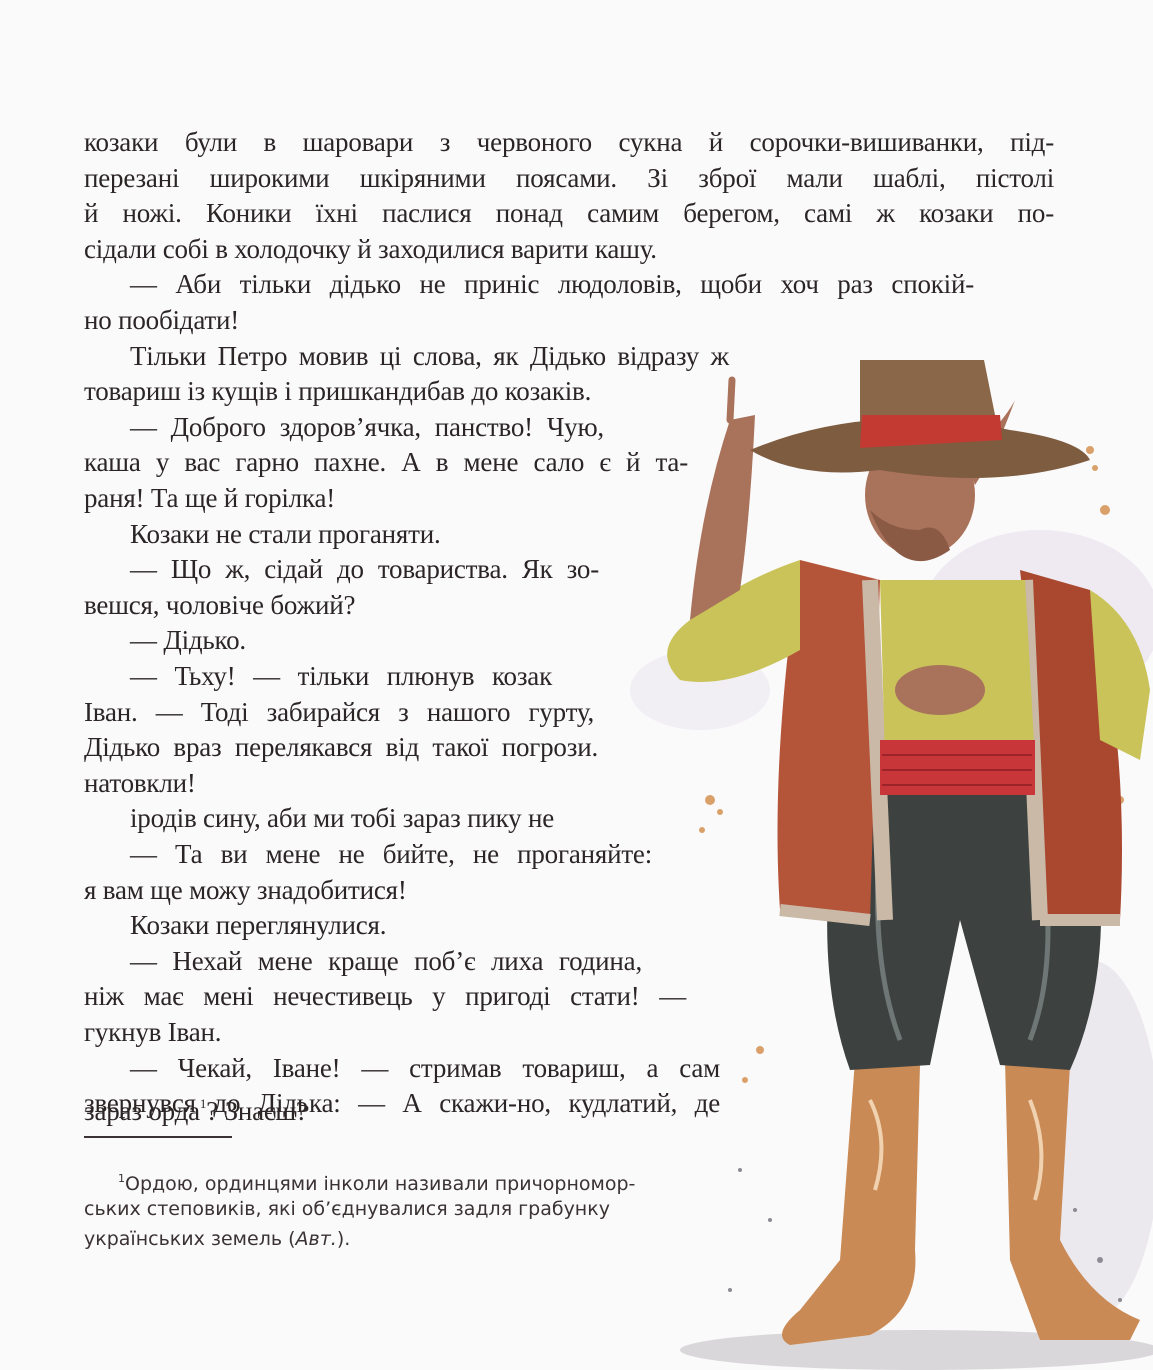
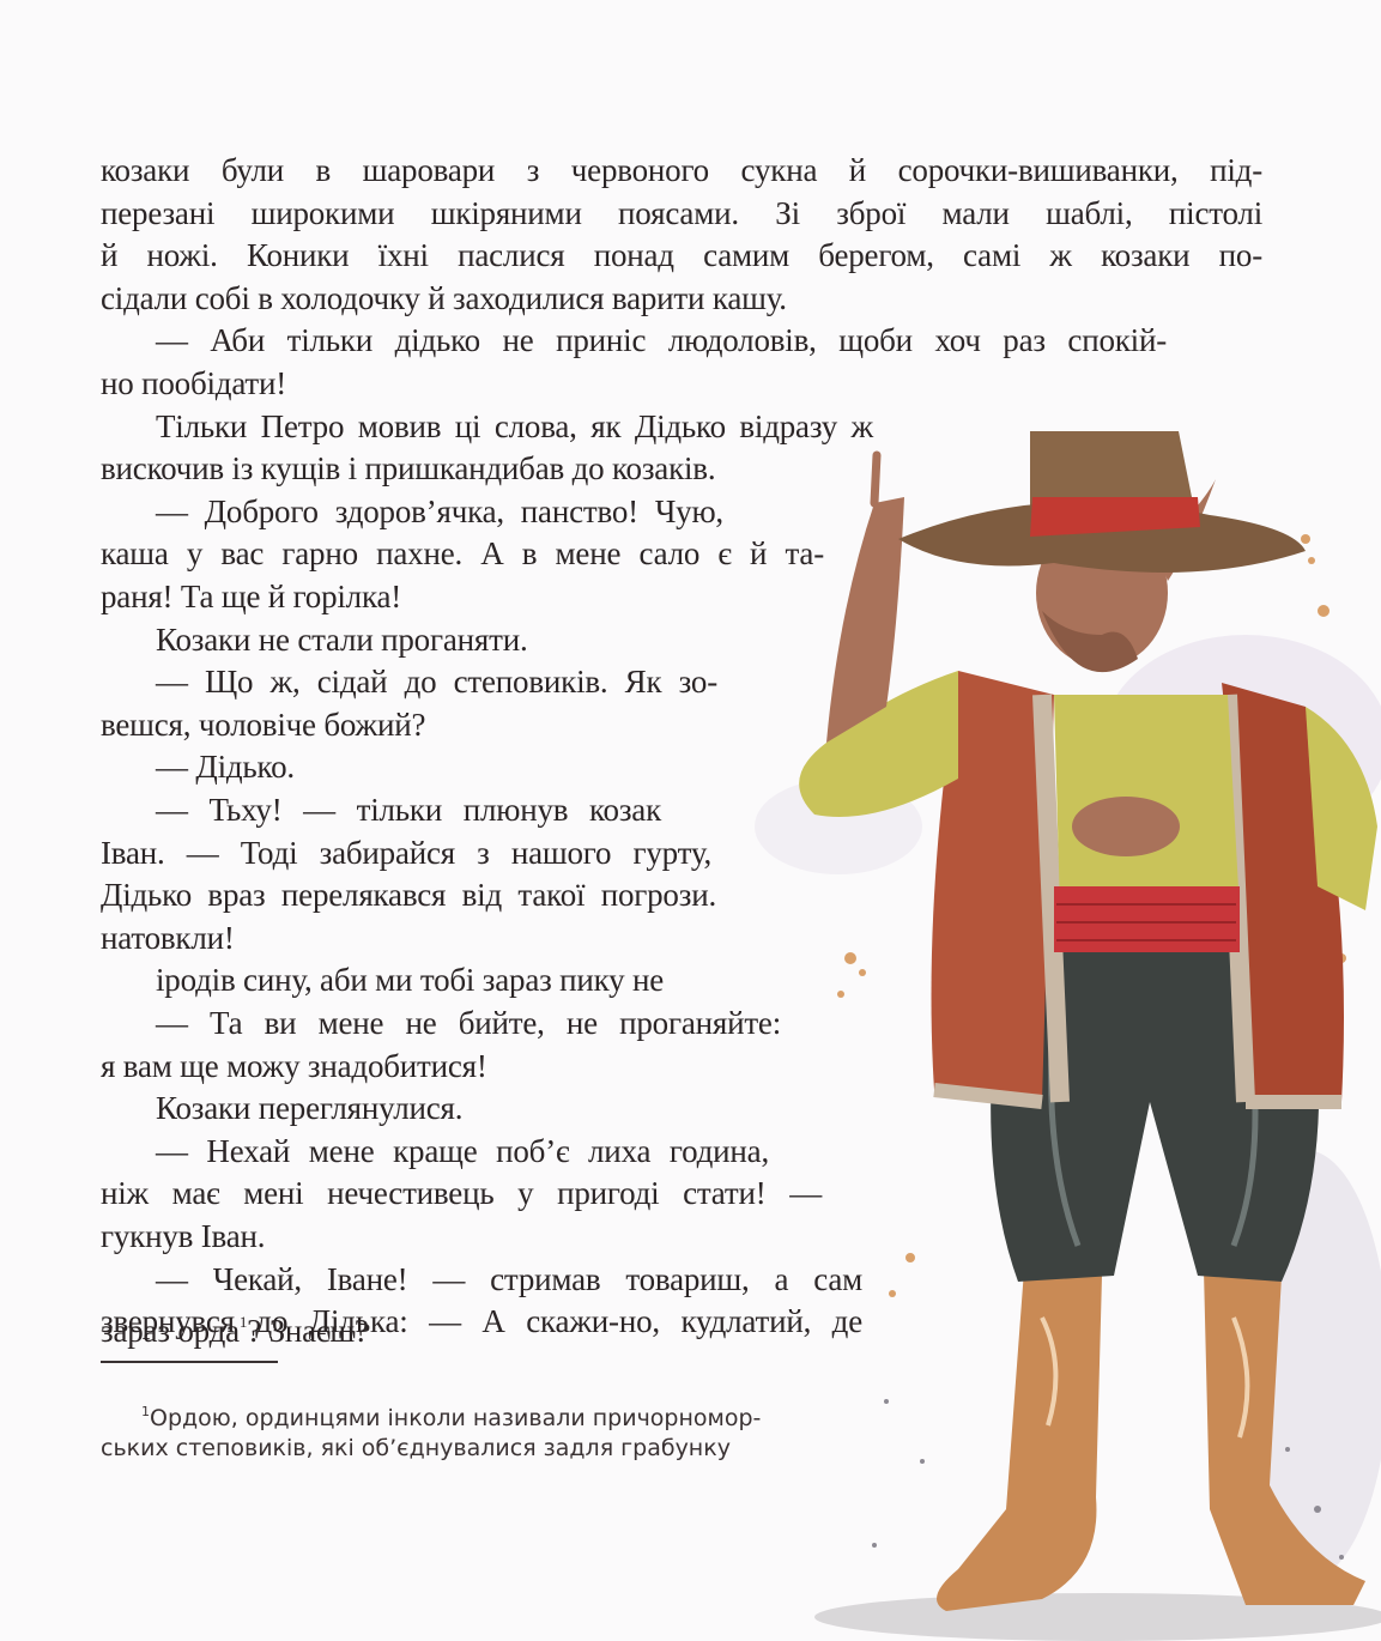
  козаки були в шаровари з червоного сукна й сорочки-вишиванки, під-
  перезані широкими шкіряними поясами. Зі зброї мали шаблі, пістолі
  й ножі. Коники їхні паслися понад самим берегом, самі ж козаки по-
  сідали собі в холодочку й заходилися варити кашу.
  — Аби тільки дідько не приніс людоловів, щоби хоч раз спокій-
  но пообідати!
  Тільки Петро мовив ці слова, як Дідько відразу ж
- товариш із кущів і пришкандибав до козаків.
+ вискочив із кущів і пришкандибав до козаків.
  — Доброго здоров’ячка, панство! Чую,
  каша у вас гарно пахне. А в мене сало є й та-
  раня! Та ще й горілка!
  Козаки не стали проганяти.
- — Що ж, сідай до товариства. Як зо-
+ — Що ж, сідай до степовиків. Як зо-
  вешся, чоловіче божий?
  — Дідько.
  — Тьху! — тільки плюнув козак
  Іван. — Тоді забирайся з нашого гурту,
  Дідько враз перелякався від такої погрози.
  натовкли!
  іродів сину, аби ми тобі зараз пику не
  — Та ви мене не бийте, не проганяйте:
  я вам ще можу знадобитися!
  Козаки переглянулися.
  — Нехай мене краще поб’є лиха година,
  ніж має мені нечестивець у пригоді стати! —
  гукнув Іван.
  — Чекай, Іване! — стримав товариш, а сам
  звернувся до Дідька: — А скажи-но, кудлатий, де
  зараз орда1? Знаєш?
  1Ордою, ординцями інколи називали причорномор-
  ських степовиків, які об’єднувалися задля грабунку
- українських земель (Авт.).
